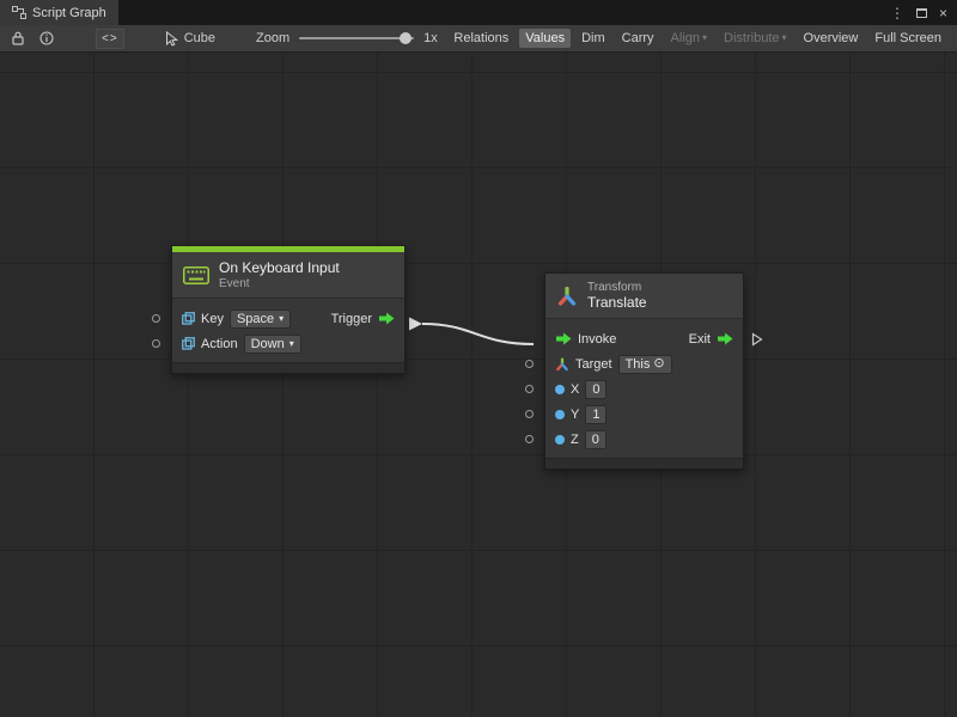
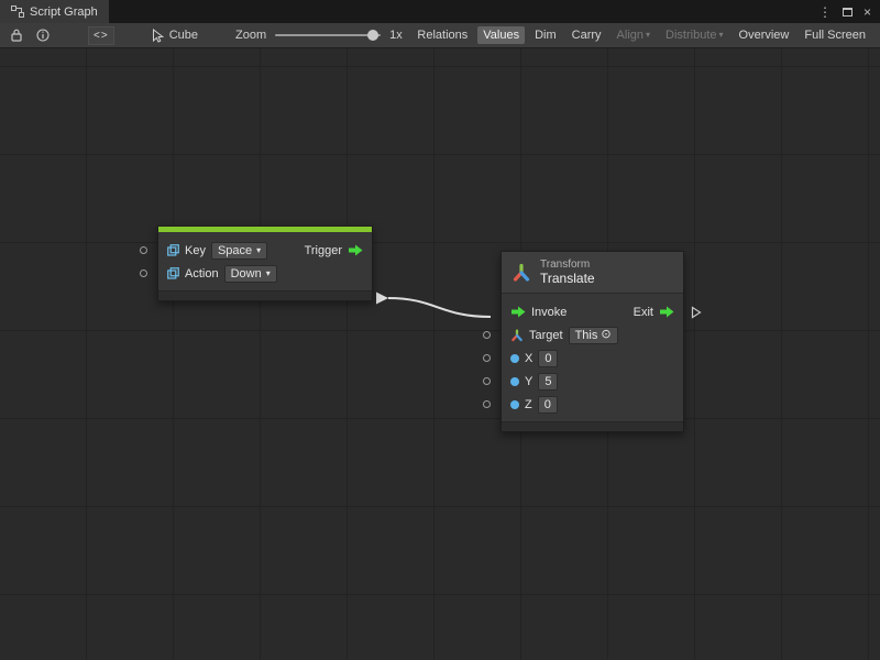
  Script Graph
  ⋮
  ×
  <>
  Cube
  Zoom
  1x
  Relations
  Values
  Dim
  Carry
  Align
  ▾
  Distribute
  ▾
  Overview
  Full Screen
- On Keyboard Input
- Event
  Key
  Space
  ▾
  Trigger
  Action
  Down
  ▾
  Transform
  Translate
  Invoke
  Exit
  Target
  This
  ⊙
  X
  0
  Y
- 1
+ 5
  Z
  0
